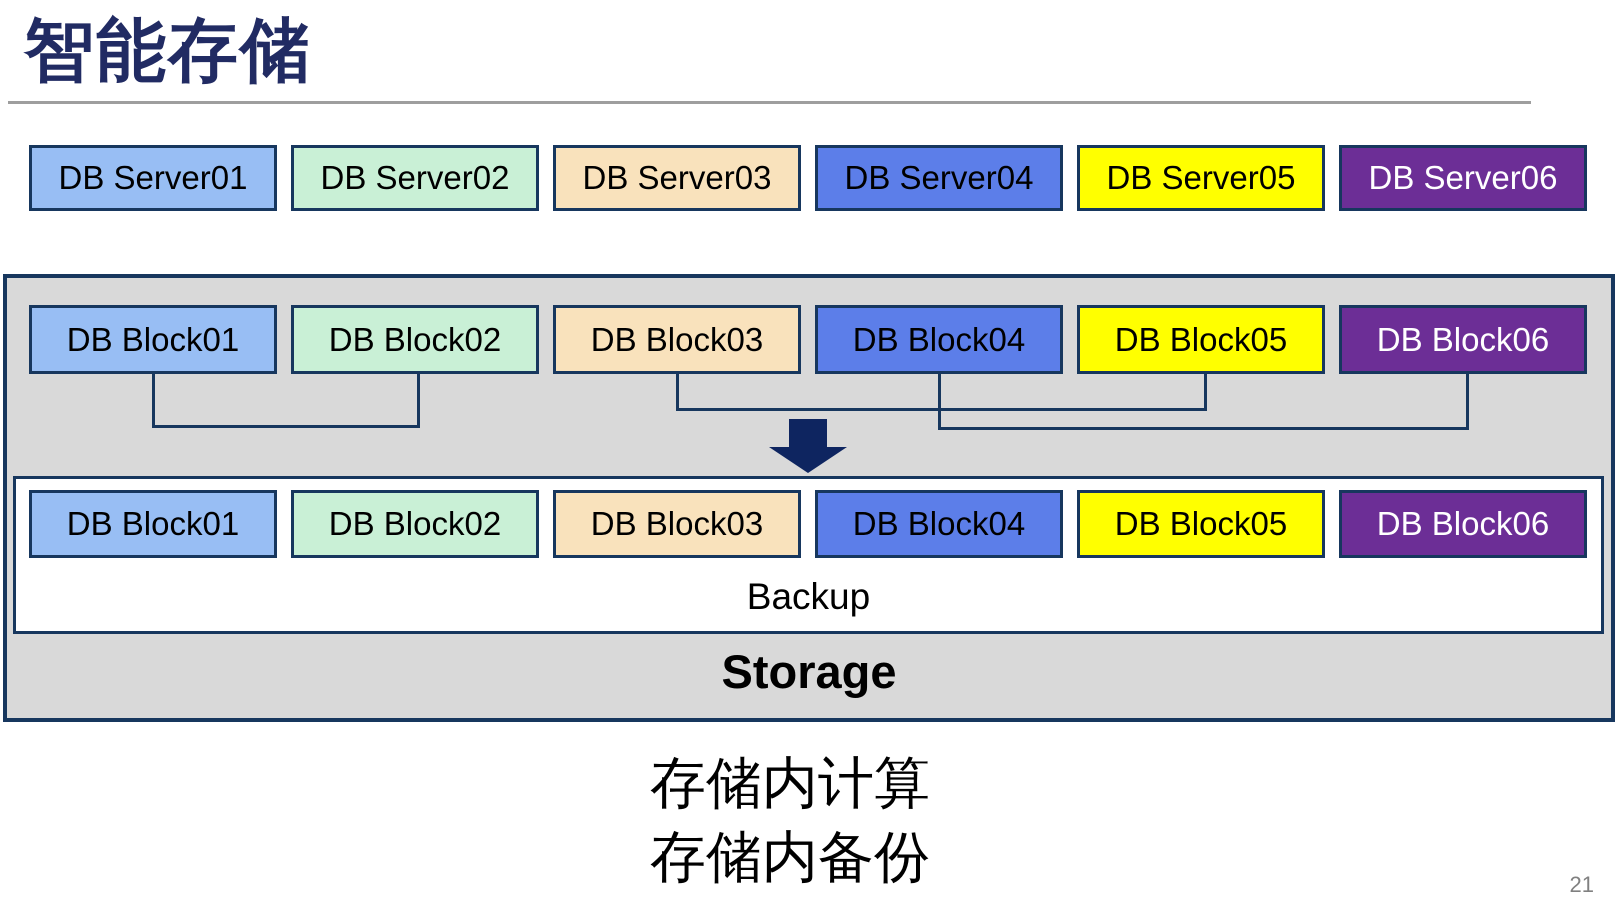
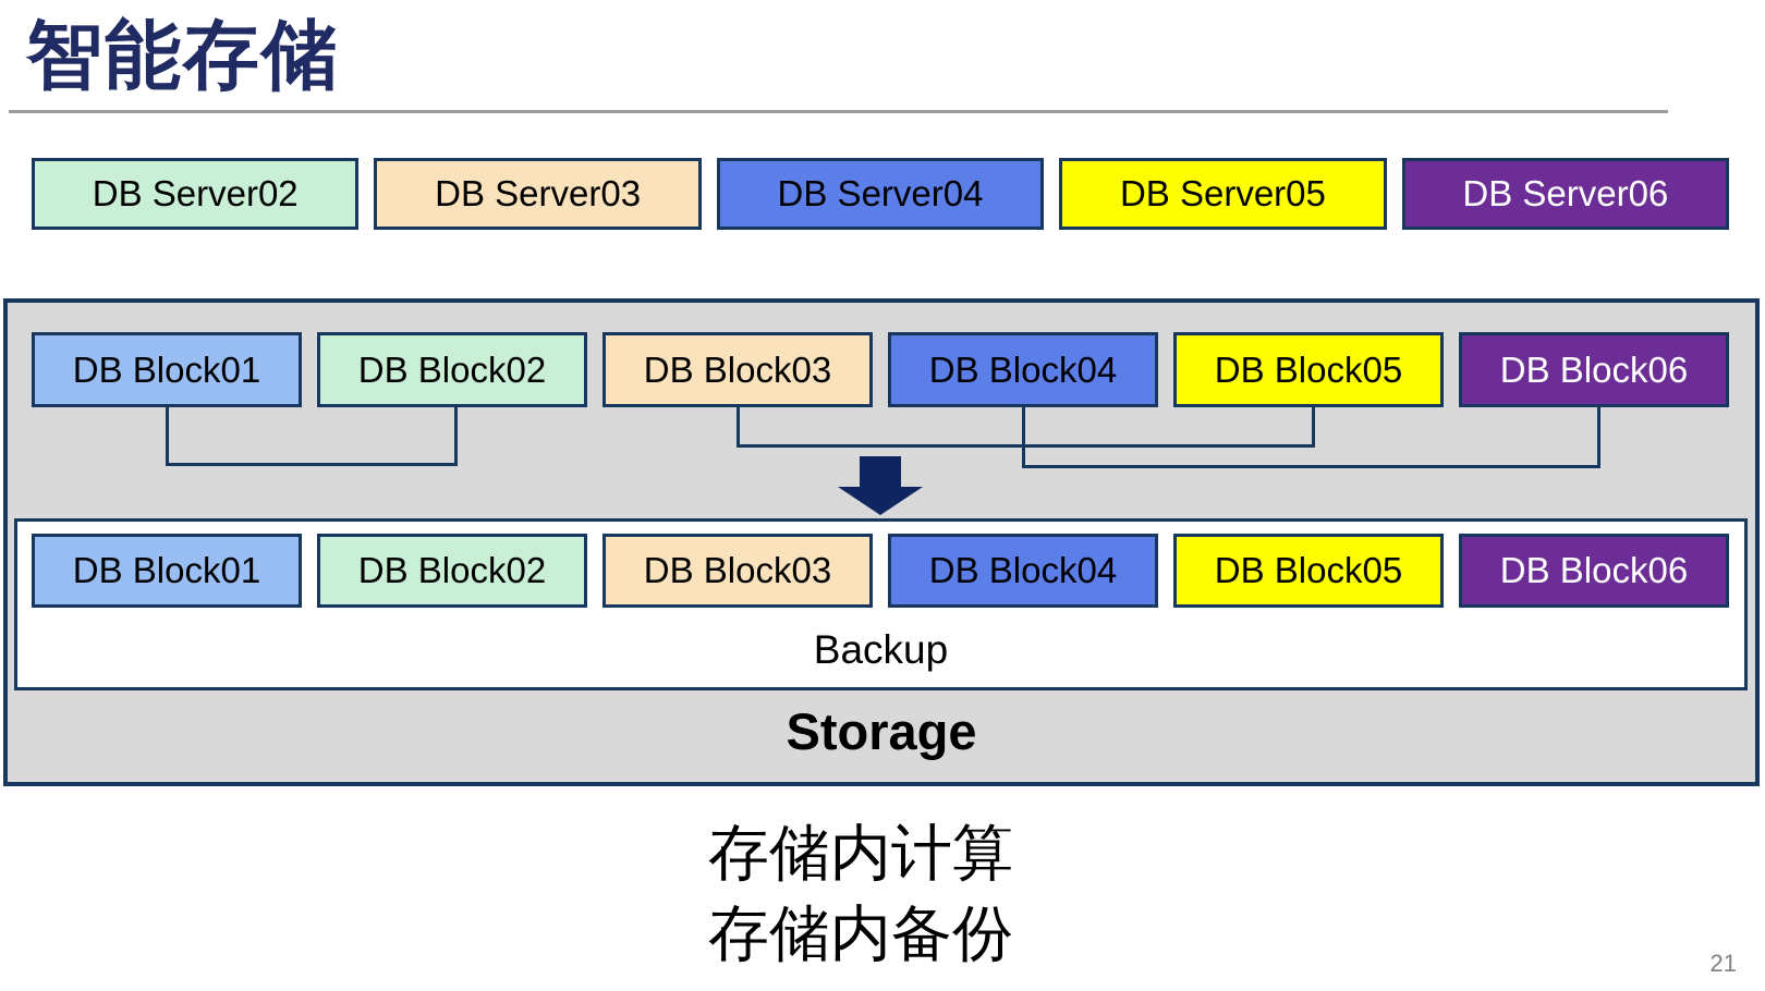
  智能存储
- DB Server01
  DB Server02
  DB Server03
  DB Server04
  DB Server05
  DB Server06
  DB Block01
  DB Block02
  DB Block03
  DB Block04
  DB Block05
  DB Block06
  DB Block01
  DB Block02
  DB Block03
  DB Block04
  DB Block05
  DB Block06
  Backup
  Storage
  存储内计算
  存储内备份
  21
